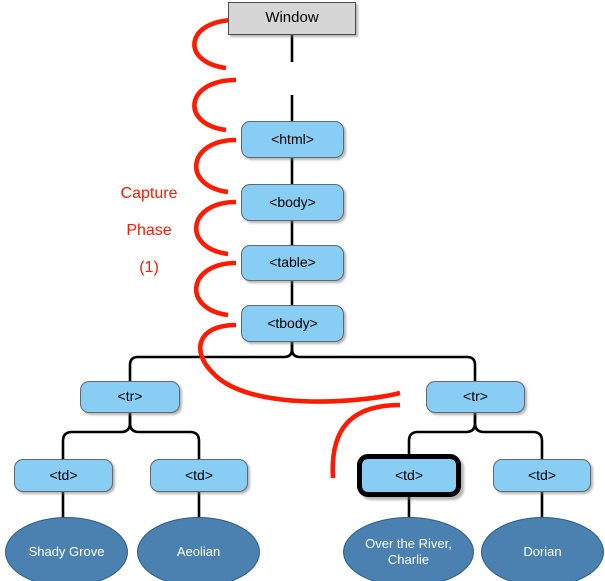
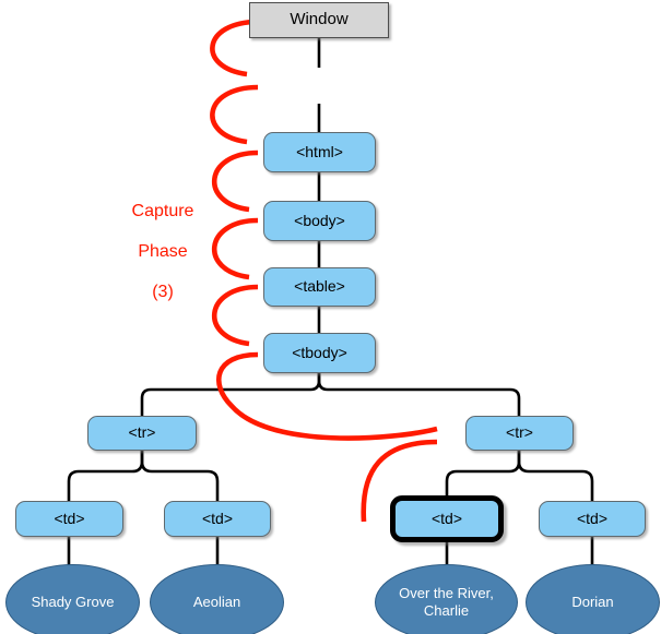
  Window
  <html>
  <body>
  <table>
  <tbody>
  <tr>
  <tr>
  <td>
  <td>
  <td>
  <td>
  Shady Grove
  Aeolian
  Over the River, Charlie
  Dorian
  Capture
  Phase
- (1)
+ (3)
